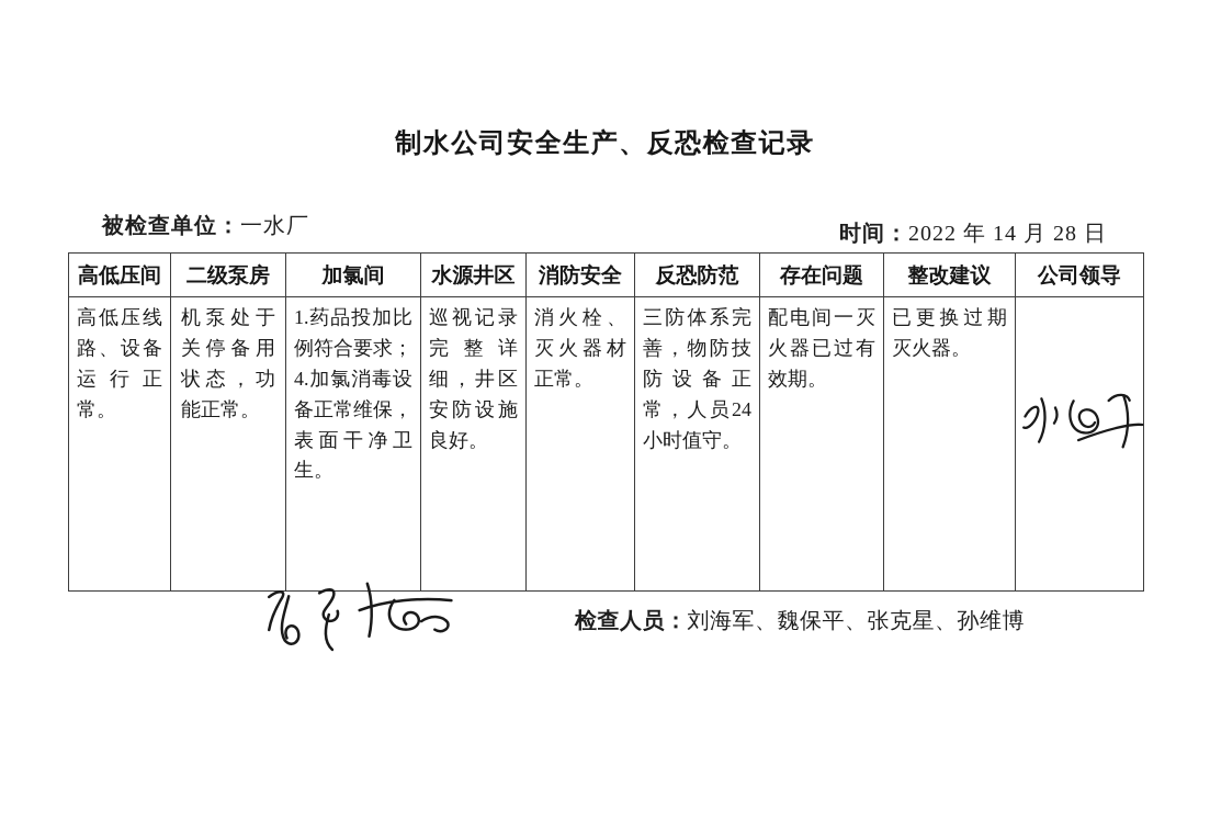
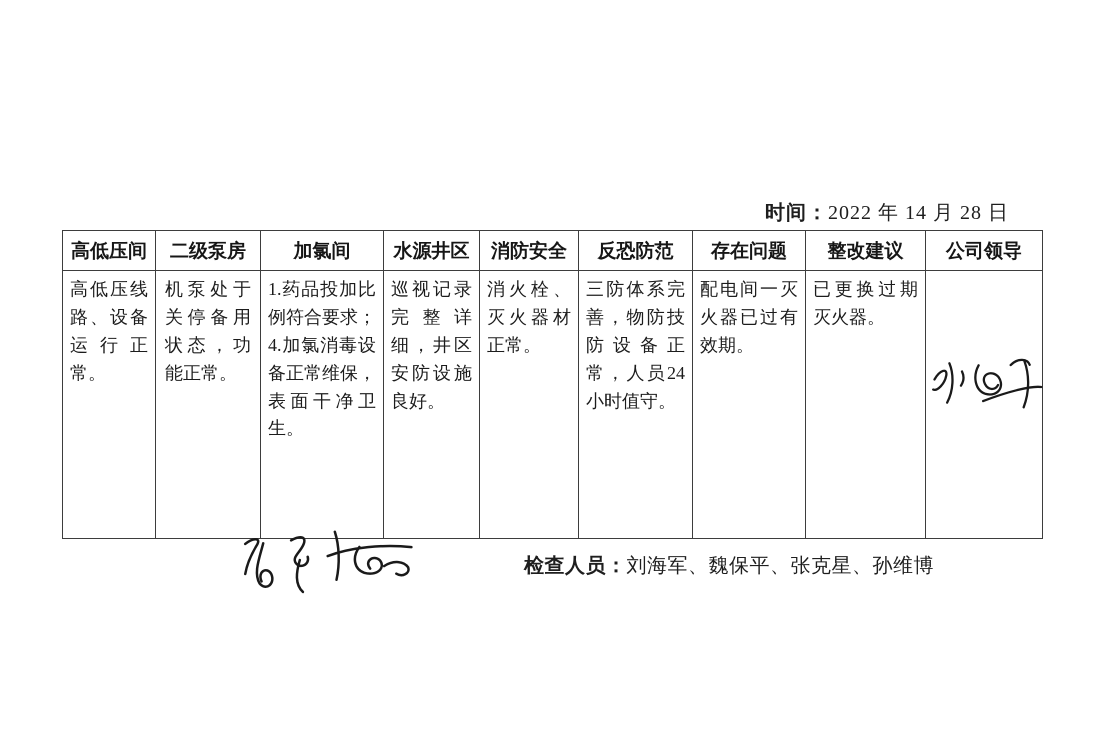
- 制水公司安全生产、反恐检查记录
- 被检查单位：一水厂
  时间：2022 年 14 月 28 日
  高低压间	二级泵房	加氯间	水源井区	消防安全	反恐防范	存在问题	整改建议	公司领导
  高低压线路、设备运行正常。	机泵处于关停备用状态，功能正常。	1.药品投加比例符合要求；4.加氯消毒设备正常维保，表面干净卫生。	巡视记录完整详细，井区安防设施良好。	消火栓、灭火器材正常。	三防体系完善，物防技防设备正常，人员24小时值守。	配电间一灭火器已过有效期。	已更换过期灭火器。
  检查人员：刘海军、魏保平、张克星、孙维博
